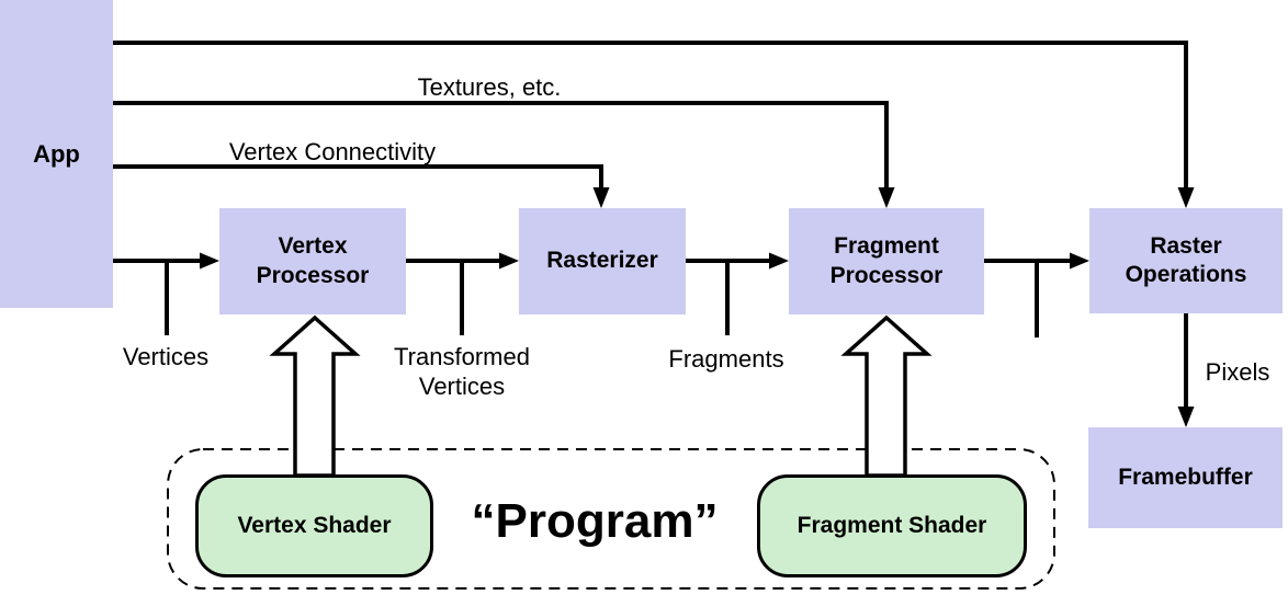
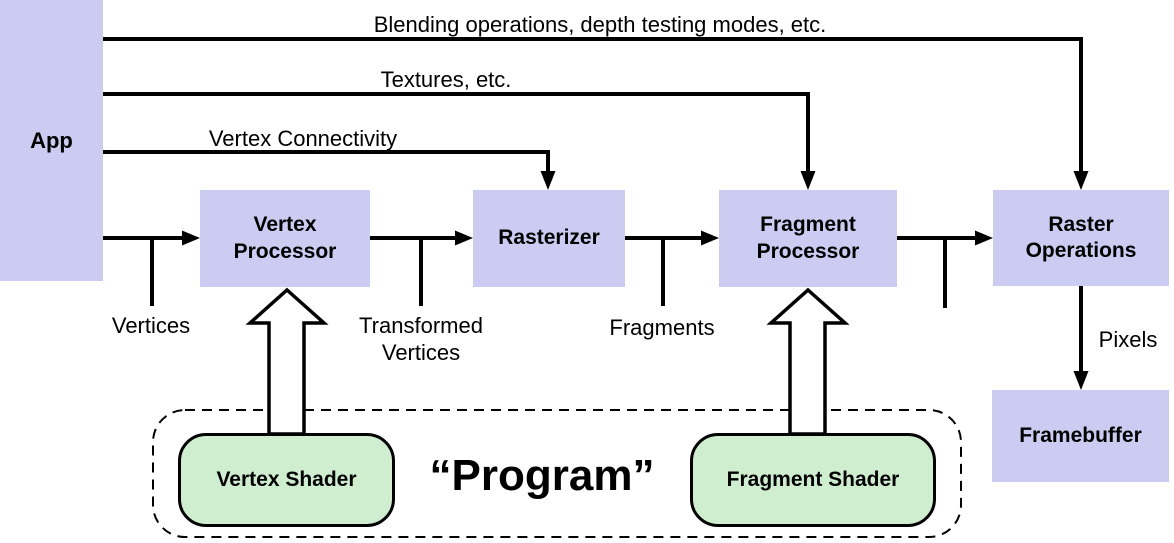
  App
  Vertex Processor
  Rasterizer
  Fragment Processor
  Raster Operations
  Framebuffer
  Vertex Shader
  Fragment Shader
+ Blending operations, depth testing modes, etc.
  Textures, etc.
  Vertex Connectivity
  Vertices
  Transformed Vertices
  Fragments
  Pixels
  “Program”
